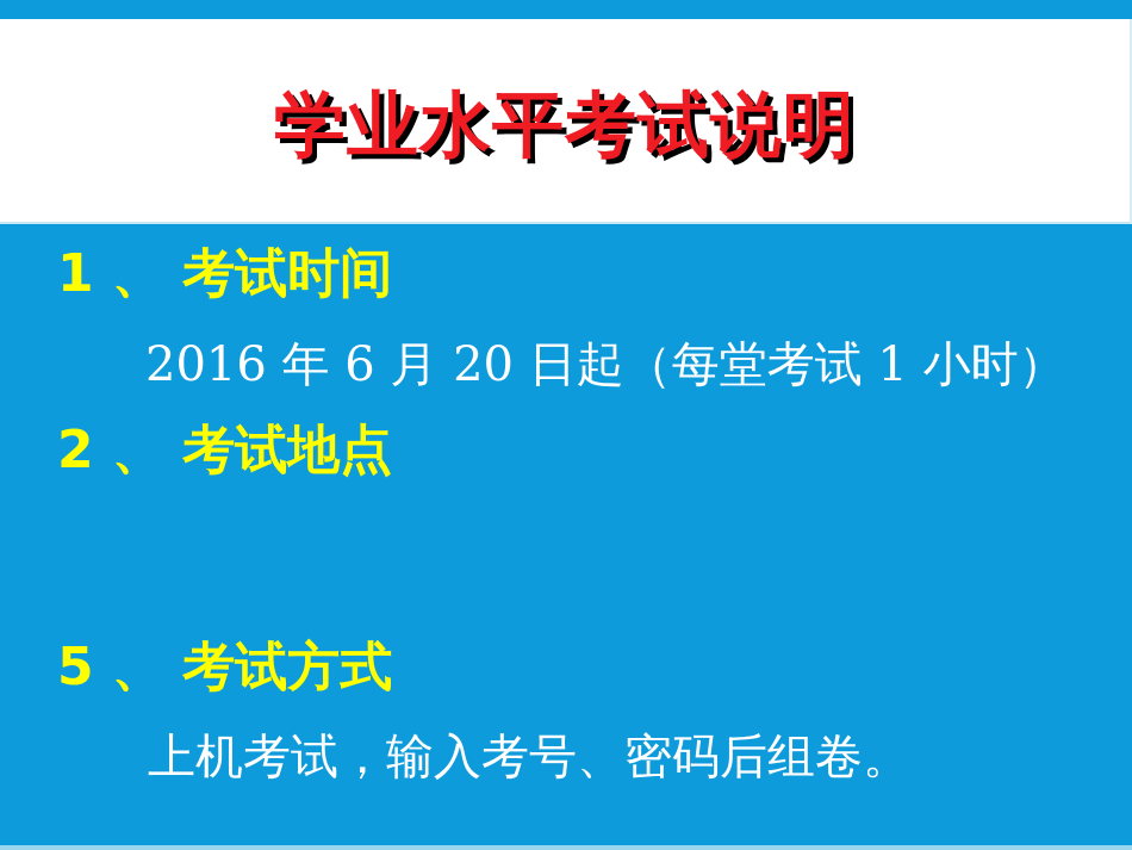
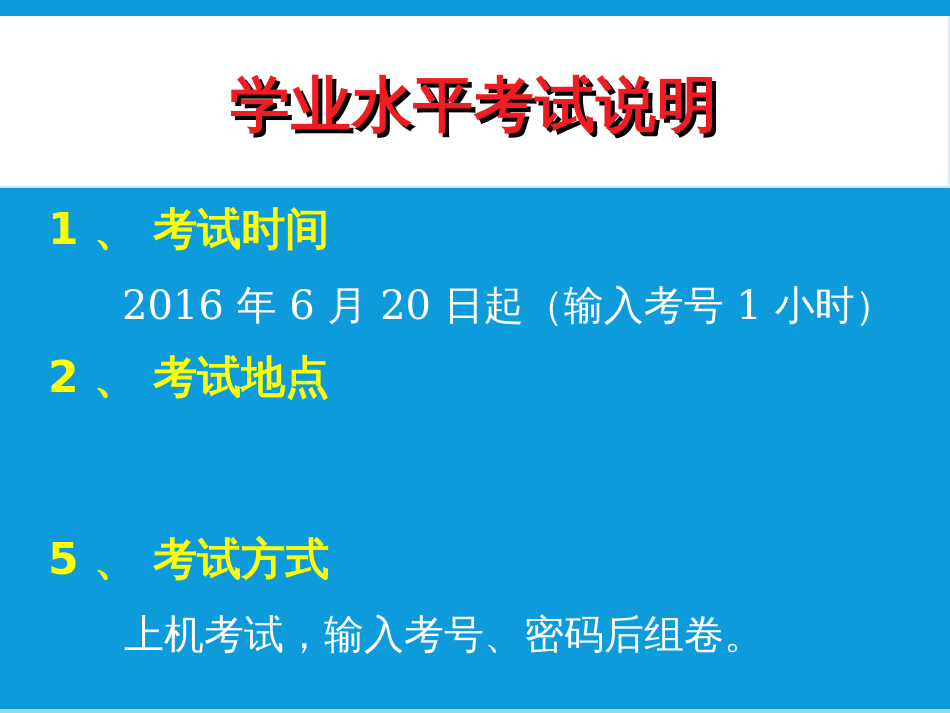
  学业水平考试说明
  1 、 考试时间
- 2016 年 6 月 20 日起（每堂考试 1 小时）
+ 2016 年 6 月 20 日起（输入考号 1 小时）
  2 、 考试地点
  5 、 考试方式
  上机考试，输入考号、密码后组卷。
